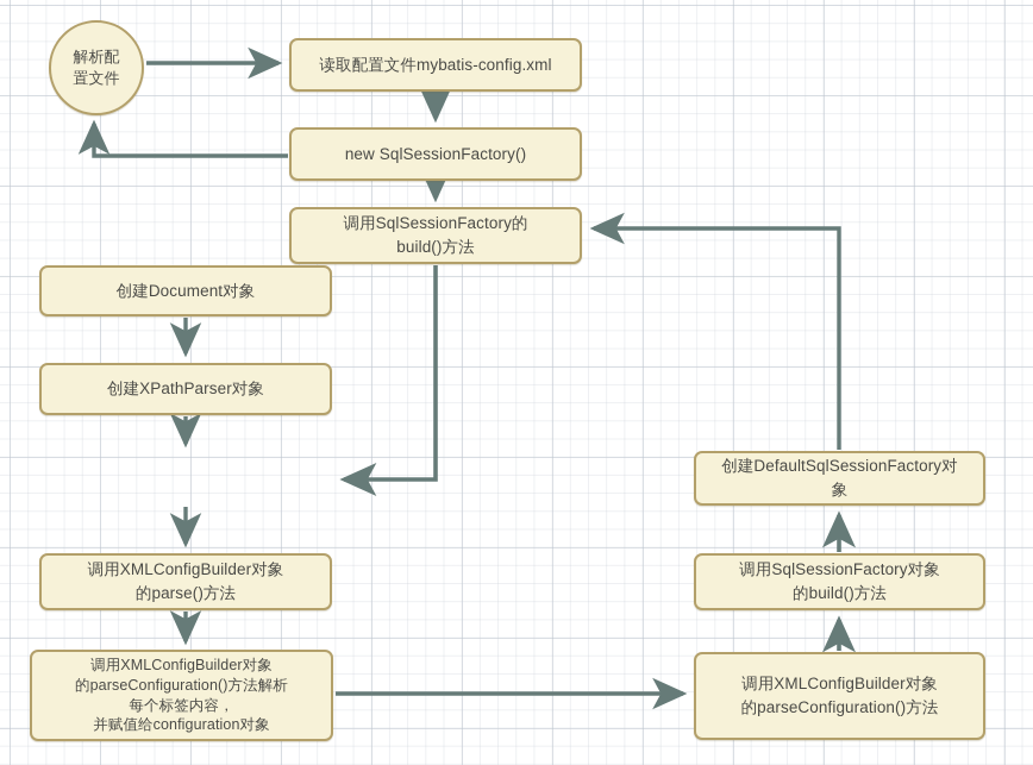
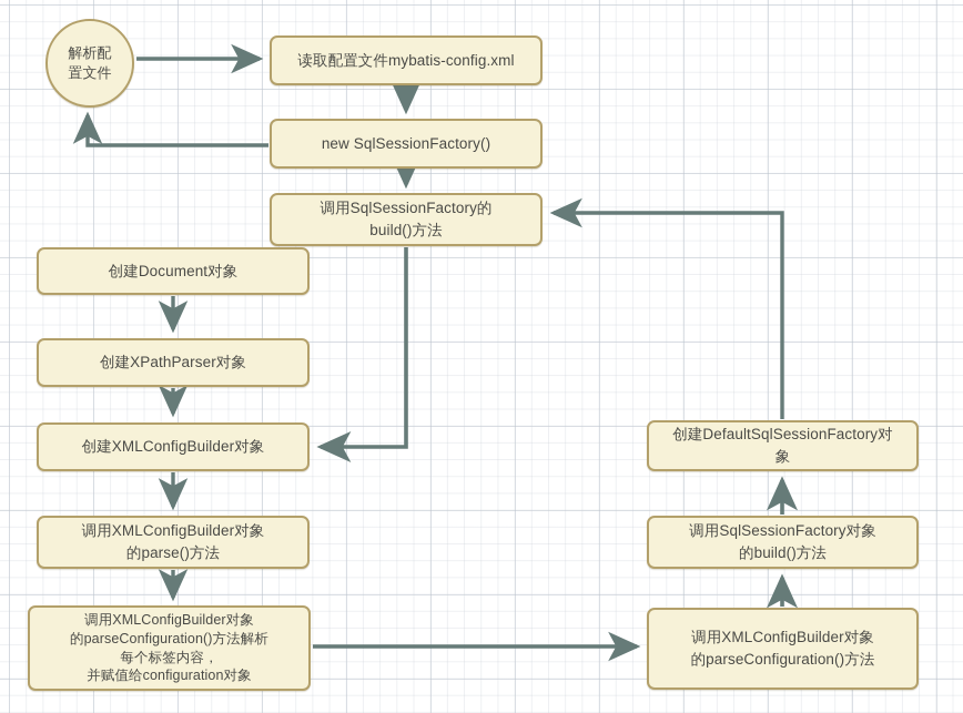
  解析配
  置文件
  读取配置文件mybatis-config.xml
  new SqlSessionFactory()
  调用SqlSessionFactory的
  build()方法
  创建Document对象
  创建XPathParser对象
+ 创建XMLConfigBuilder对象
  调用XMLConfigBuilder对象
  的parse()方法
  调用XMLConfigBuilder对象
  的parseConfiguration()方法解析
  每个标签内容，
  并赋值给configuration对象
  创建DefaultSqlSessionFactory对
  象
  调用SqlSessionFactory对象
  的build()方法
  调用XMLConfigBuilder对象
  的parseConfiguration()方法
